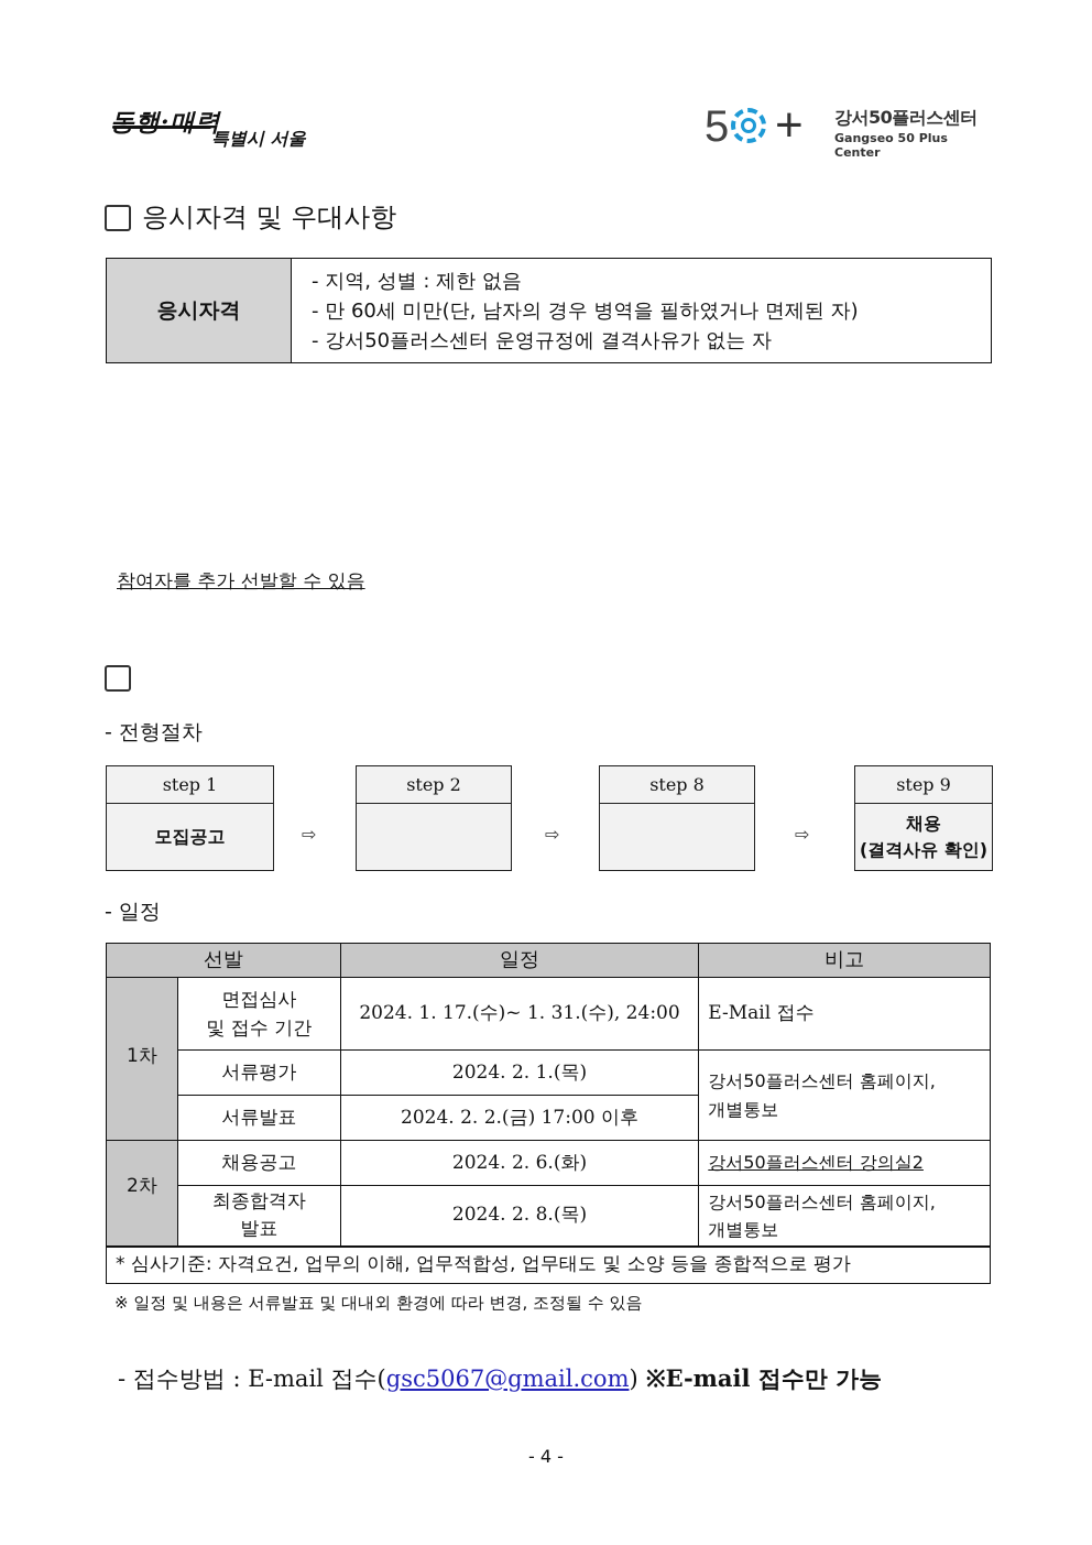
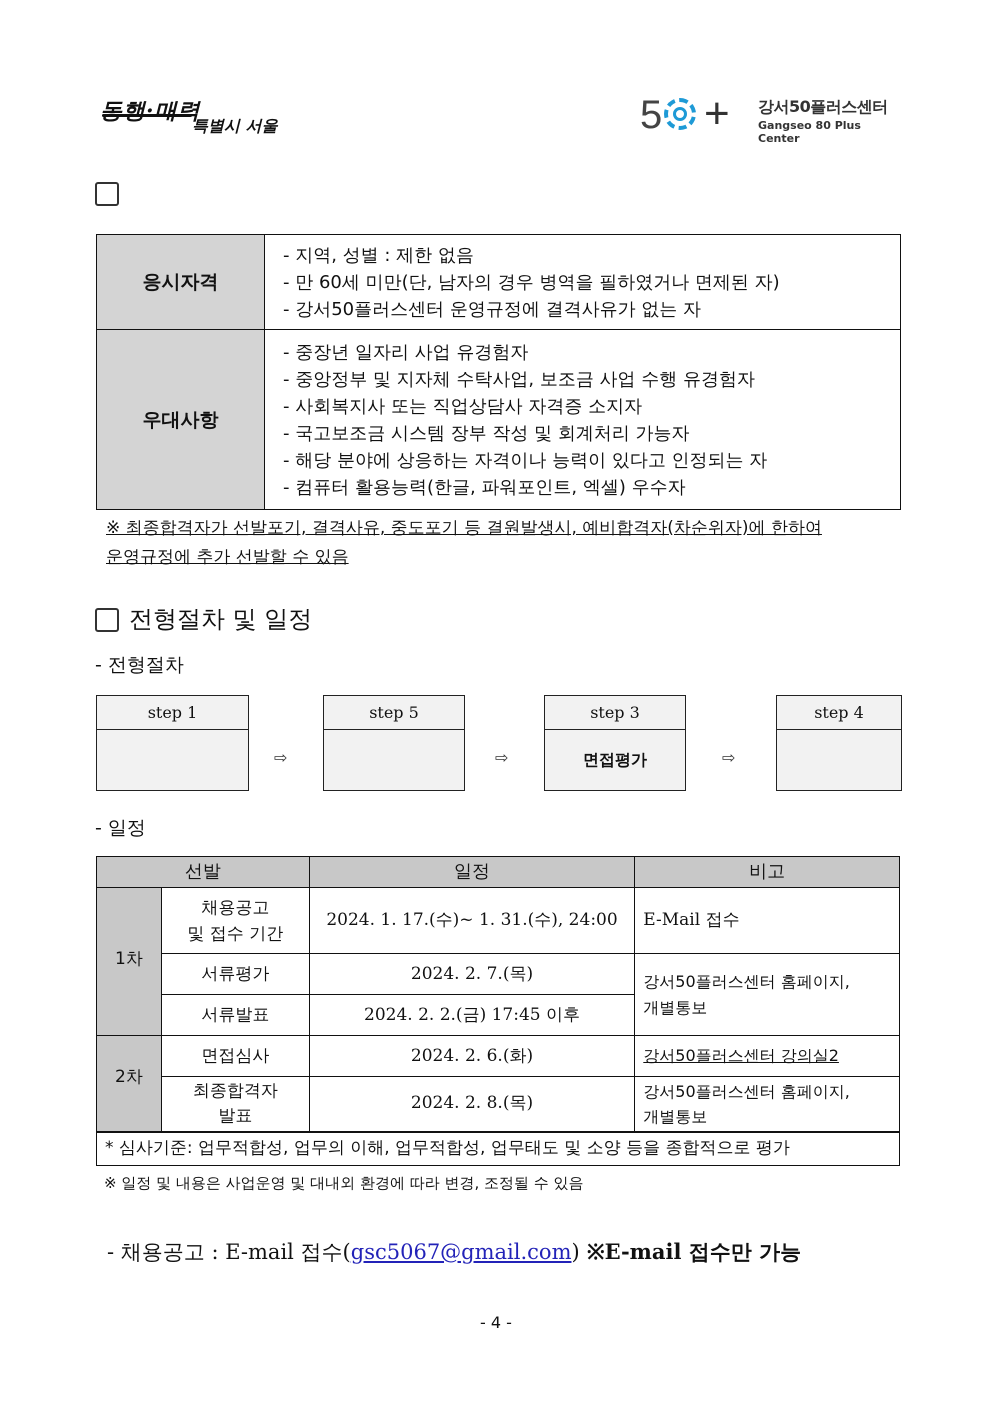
  동행·매력
  특별시 서울
  5
  +
  강서50플러스센터
- Gangseo 50 Plus Center
+ Gangseo 80 Plus Center
- 응시자격 및 우대사항
  응시자격	- 지역, 성별 : 제한 없음 - 만 60세 미만(단, 남자의 경우 병역을 필하였거나 면제된 자) - 강서50플러스센터 운영규정에 결격사유가 없는 자
+ 우대사항	- 중장년 일자리 사업 유경험자 - 중앙정부 및 지자체 수탁사업, 보조금 사업 수행 유경험자 - 사회복지사 또는 직업상담사 자격증 소지자 - 국고보조금 시스템 장부 작성 및 회계처리 가능자 - 해당 분야에 상응하는 자격이나 능력이 있다고 인정되는 자 - 컴퓨터 활용능력(한글, 파워포인트, 엑셀) 우수자
+ ※ 최종합격자가 선발포기, 결격사유, 중도포기 등 결원발생시, 예비합격자(차순위자)에 한하여
- 참여자를 추가 선발할 수 있음
+ 운영규정에 추가 선발할 수 있음
+ 전형절차 및 일정
  - 전형절차
  step 1
- 모집공고
  ⇨
- step 2
+ step 5
  ⇨
- step 8
+ step 3
+ 면접평가
  ⇨
- step 9
+ step 4
- 채용
- (결격사유 확인)
  - 일정
  선발	일정	비고
- 1차	면접심사 및 접수 기간	2024. 1. 17.(수)~ 1. 31.(수), 24:00	E-Mail 접수
+ 1차	채용공고 및 접수 기간	2024. 1. 17.(수)~ 1. 31.(수), 24:00	E-Mail 접수
- 서류평가	2024. 2. 1.(목)	강서50플러스센터 홈페이지, 개별통보
+ 서류평가	2024. 2. 7.(목)	강서50플러스센터 홈페이지, 개별통보
- 서류발표	2024. 2. 2.(금) 17:00 이후
+ 서류발표	2024. 2. 2.(금) 17:45 이후
- 2차	채용공고	2024. 2. 6.(화)	강서50플러스센터 강의실2
+ 2차	면접심사	2024. 2. 6.(화)	강서50플러스센터 강의실2
  최종합격자 발표	2024. 2. 8.(목)	강서50플러스센터 홈페이지, 개별통보
- * 심사기준: 자격요건, 업무의 이해, 업무적합성, 업무태도 및 소양 등을 종합적으로 평가
+ * 심사기준: 업무적합성, 업무의 이해, 업무적합성, 업무태도 및 소양 등을 종합적으로 평가
- ※ 일정 및 내용은 서류발표 및 대내외 환경에 따라 변경, 조정될 수 있음
+ ※ 일정 및 내용은 사업운영 및 대내외 환경에 따라 변경, 조정될 수 있음
- - 접수방법 : E-mail 접수(gsc5067@gmail.com) ※E-mail 접수만 가능
+ - 채용공고 : E-mail 접수(gsc5067@gmail.com) ※E-mail 접수만 가능
  - 4 -
